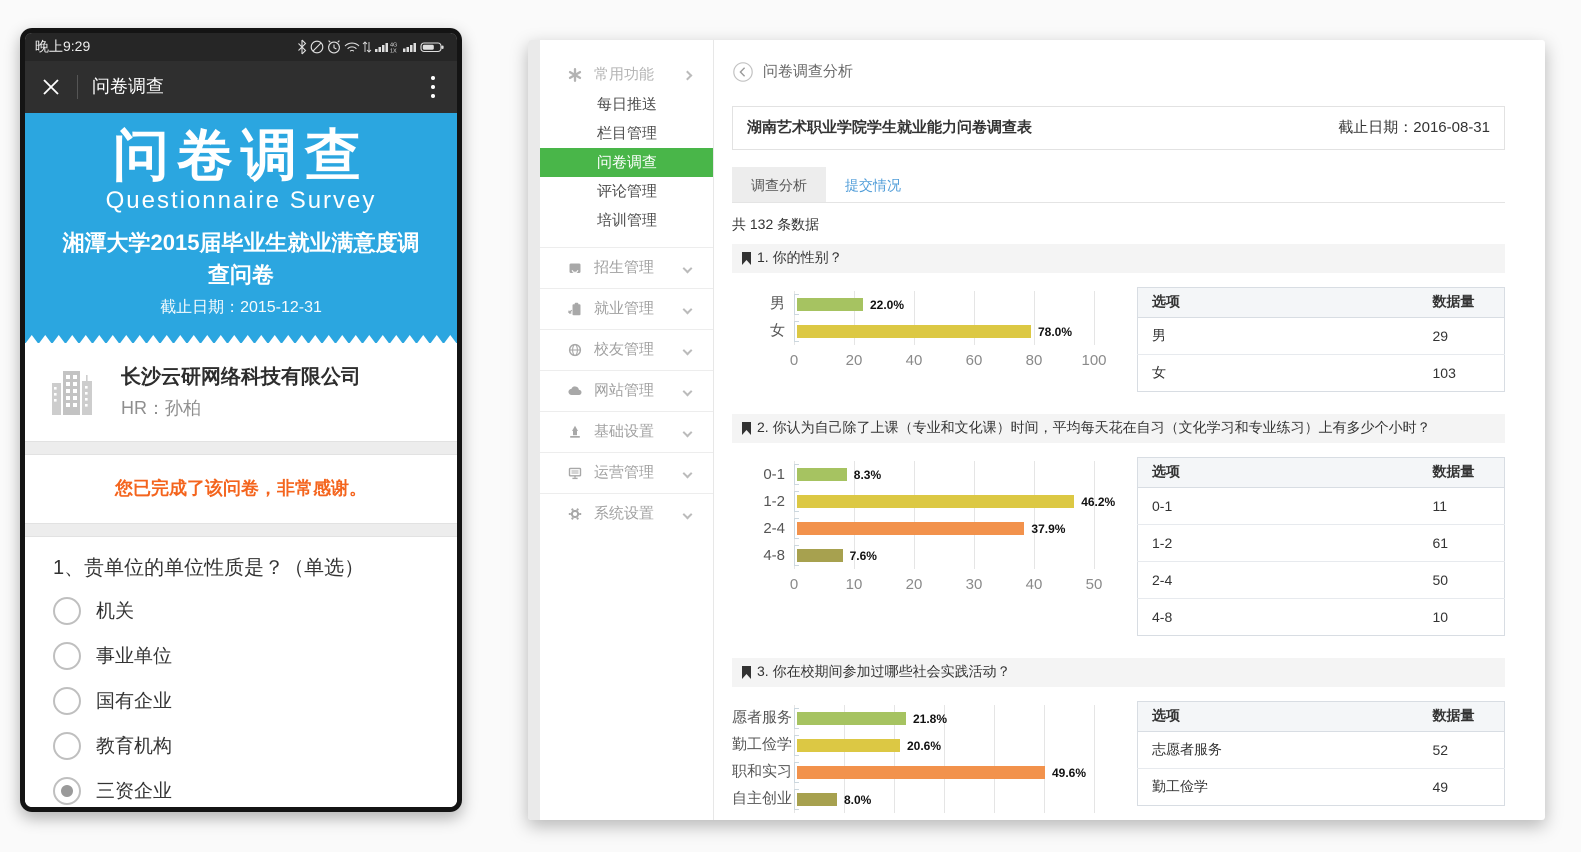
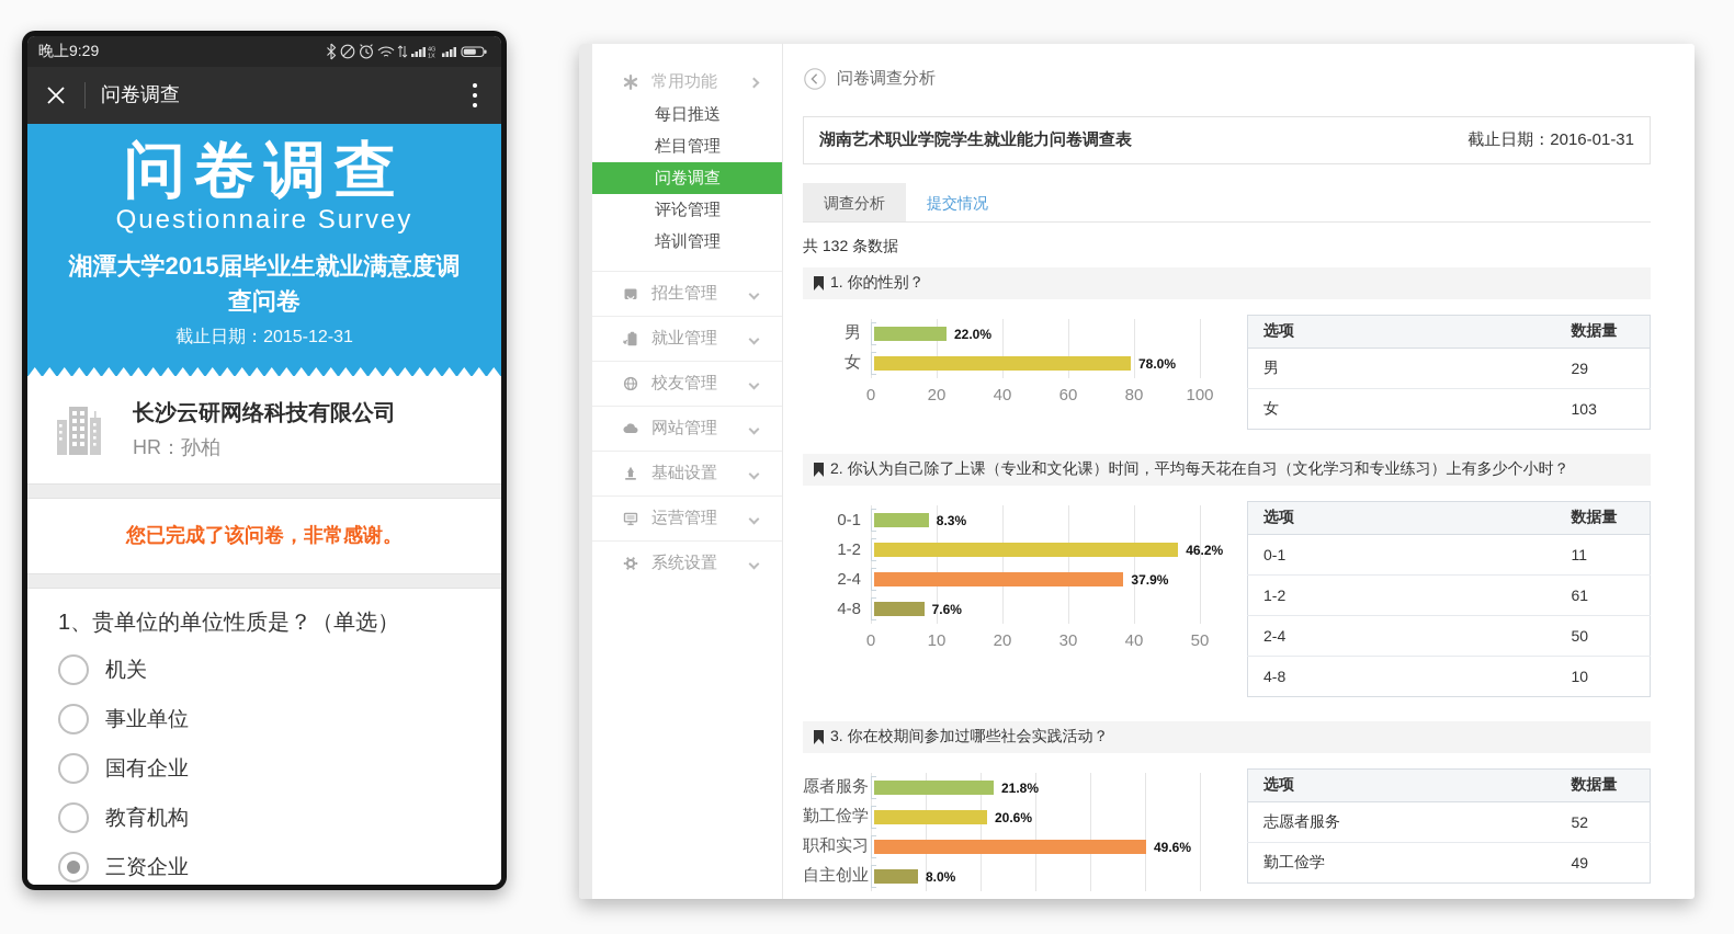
  晚上9:29
  问卷调查
  问卷调查
  Questionnaire Survey
  湘潭大学2015届毕业生就业满意度调查问卷
  截止日期：2015-12-31
  长沙云研网络科技有限公司
  HR：孙柏
  您已完成了该问卷，非常感谢。
  1、贵单位的单位性质是？（单选）
  机关
  事业单位
  国有企业
  教育机构
  三资企业
  常用功能
  每日推送
  栏目管理
  问卷调查
  评论管理
  培训管理
  招生管理
  就业管理
  校友管理
  网站管理
  基础设置
  运营管理
  系统设置
  问卷调查分析
  湖南艺术职业学院学生就业能力问卷调查表
- 截止日期：2016-08-31
+ 截止日期：2016-01-31
  调查分析
  提交情况
  共 132 条数据
  1. 你的性别？
  男
  22.0%
  女
  78.0%
  0
  20
  40
  60
  80
  100
  选项	数据量
  男	29
  女	103
  2. 你认为自己除了上课（专业和文化课）时间，平均每天花在自习（文化学习和专业练习）上有多少个小时？
  0-1
  8.3%
  1-2
  46.2%
  2-4
  37.9%
  4-8
  7.6%
  0
  10
  20
  30
  40
  50
  选项	数据量
  0-1	11
  1-2	61
  2-4	50
  4-8	10
  3. 你在校期间参加过哪些社会实践活动？
  愿者服务
  21.8%
  勤工俭学
  20.6%
  职和实习
  49.6%
  自主创业
  8.0%
  选项	数据量
  志愿者服务	52
  勤工俭学	49
